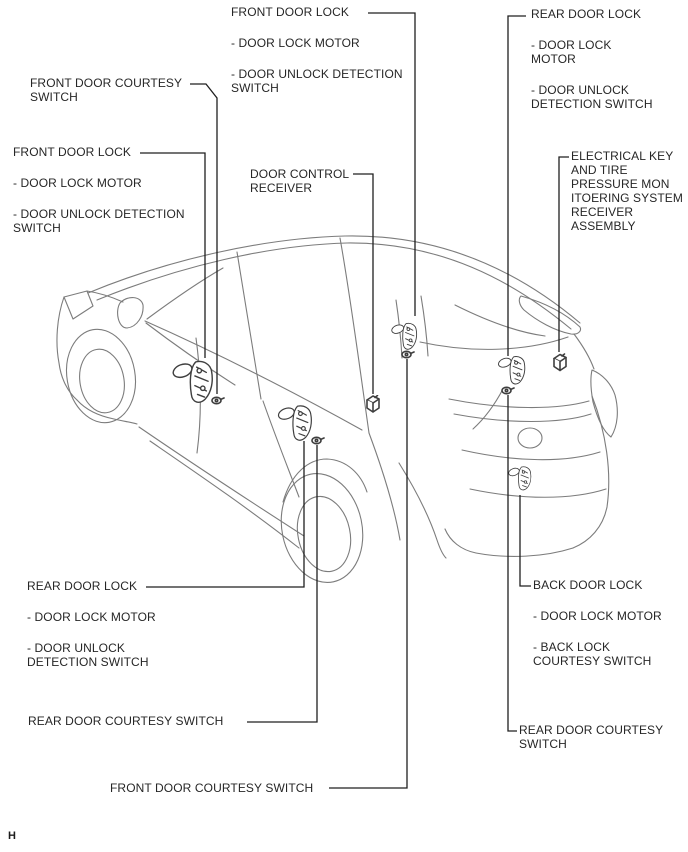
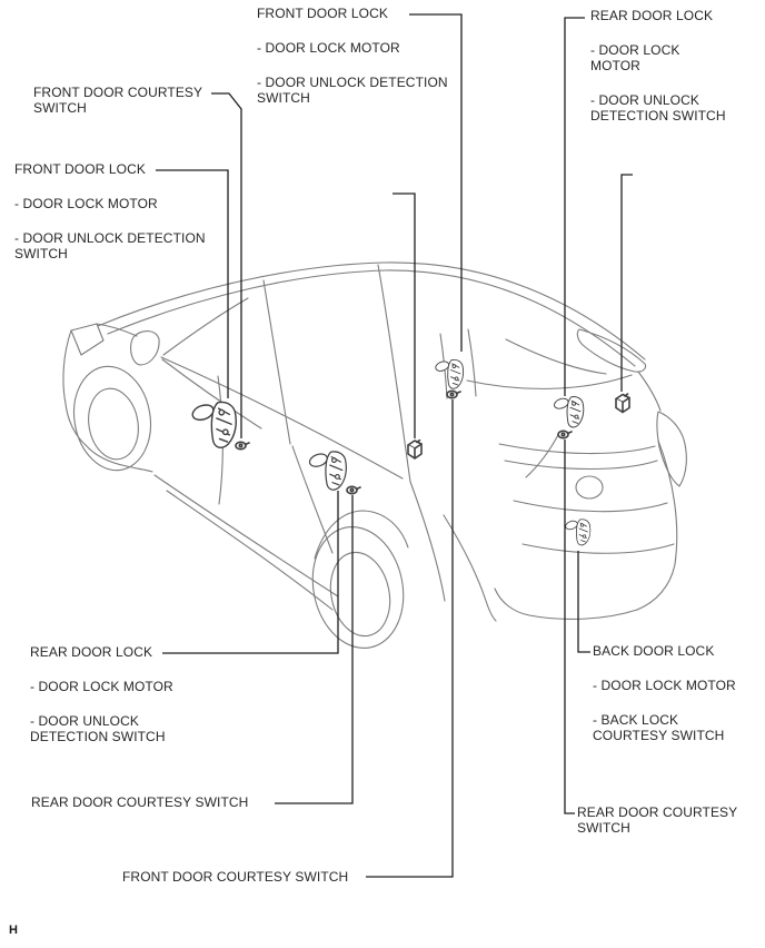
  FRONT DOOR LOCK
  - DOOR LOCK MOTOR
  - DOOR UNLOCK DETECTION SWITCH
  REAR DOOR LOCK
  - DOOR LOCK MOTOR
  - DOOR UNLOCK DETECTION SWITCH
  FRONT DOOR COURTESY SWITCH
  FRONT DOOR LOCK
  - DOOR LOCK MOTOR
  - DOOR UNLOCK DETECTION SWITCH
- DOOR CONTROL RECEIVER
- ELECTRICAL KEY
- AND TIRE
- PRESSURE MON
- ITOERING SYSTEM
- RECEIVER
- ASSEMBLY
  REAR DOOR LOCK
  - DOOR LOCK MOTOR
  - DOOR UNLOCK DETECTION SWITCH
  BACK DOOR LOCK
  - DOOR LOCK MOTOR
  - BACK LOCK COURTESY SWITCH
  REAR DOOR COURTESY SWITCH
  REAR DOOR COURTESY SWITCH
  FRONT DOOR COURTESY SWITCH
  H
